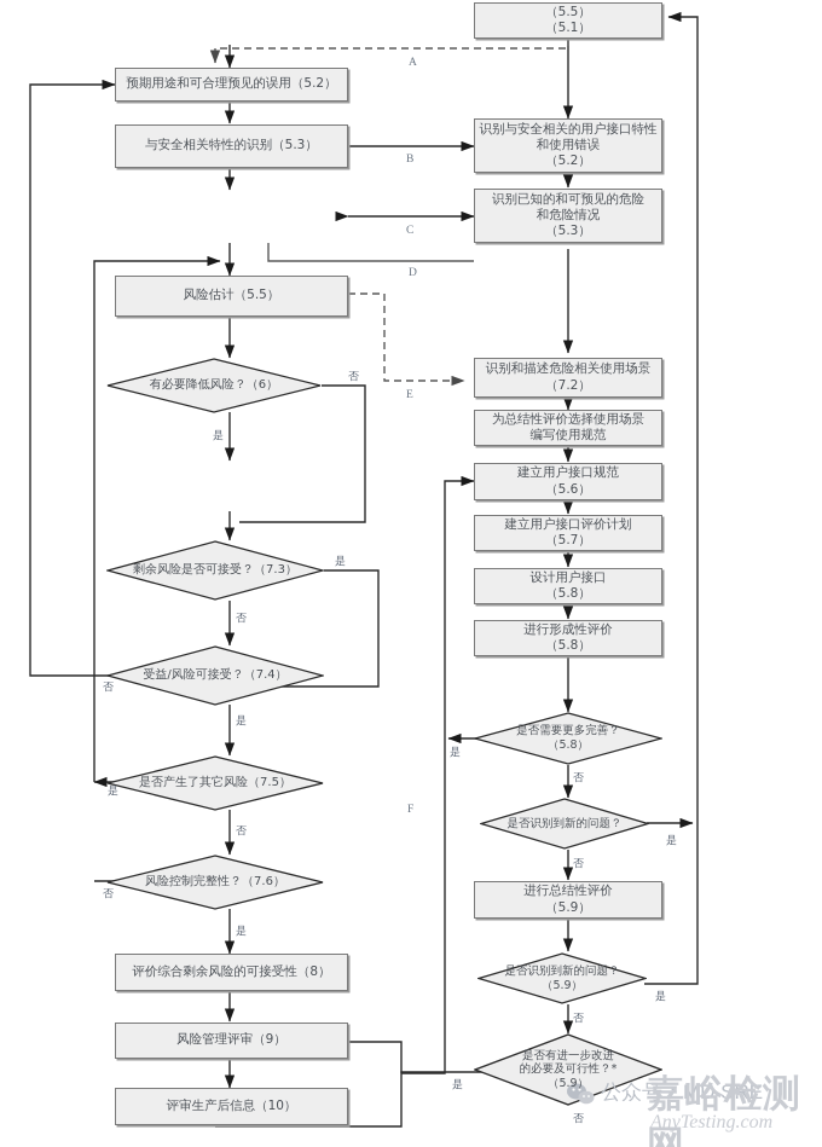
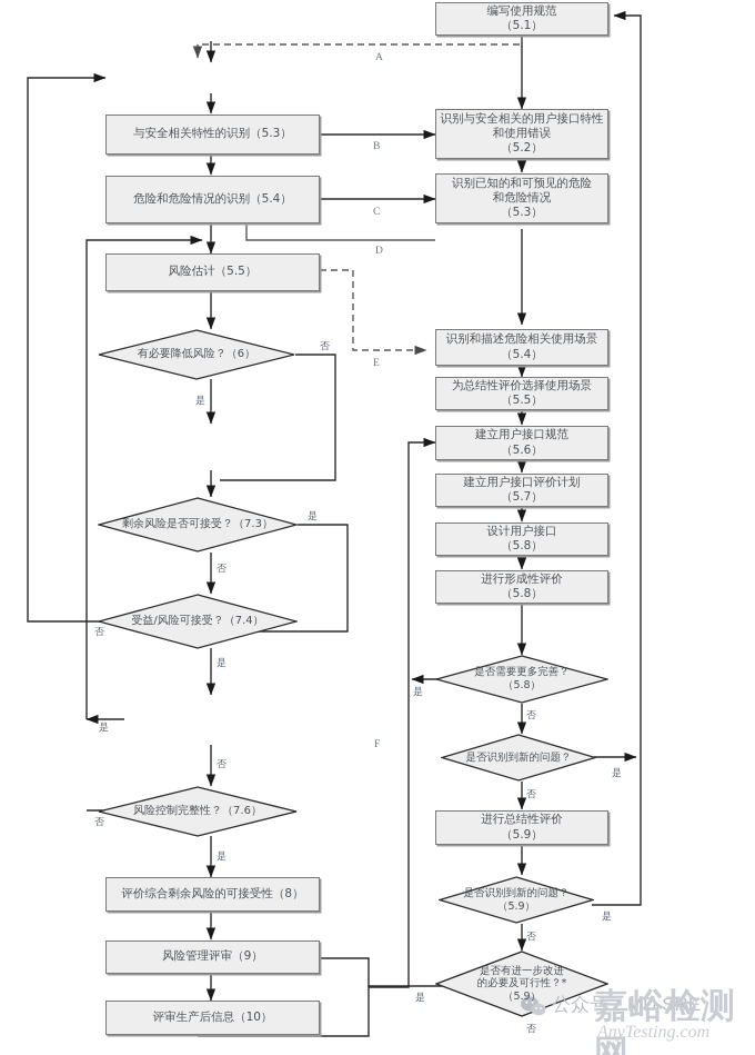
- （5.5）
+ 编写使用规范
  （5.1）
  识别与安全相关的用户接口特性
  和使用错误
  （5.2）
  识别已知的和可预见的危险
  和危险情况
  （5.3）
  识别和描述危险相关使用场景
- （7.2）
+ （5.4）
  为总结性评价选择使用场景
- 编写使用规范
+ （5.5）
  建立用户接口规范
  （5.6）
  建立用户接口评价计划
  （5.7）
  设计用户接口
  （5.8）
  进行形成性评价
  （5.8）
  是否需要更多完善？
  （5.8）
  是否识别到新的问题？
  进行总结性评价
  （5.9）
  是否识别到新的问题？
  （5.9）
  是否有进一步改进
  的必要及可行性？*
  （5.9）
- 预期用途和可合理预见的误用（5.2）
  与安全相关特性的识别（5.3）
+ 危险和危险情况的识别（5.4）
  风险估计（5.5）
  有必要降低风险？（6）
  剩余风险是否可接受？（7.3）
  受益/风险可接受？（7.4）
- 是否产生了其它风险（7.5）
  风险控制完整性？（7.6）
  评价综合剩余风险的可接受性（8）
  风险管理评审（9）
  评审生产后信息（10）
  A
  B
  C
  D
  E
  F
  否
  是
  是
  否
  否
  是
  是
  否
  否
  是
  是
  否
  是
  否
  是
  否
  是
  否
  公众号：MD SRE
  嘉峪检测网
  AnyTesting.com
